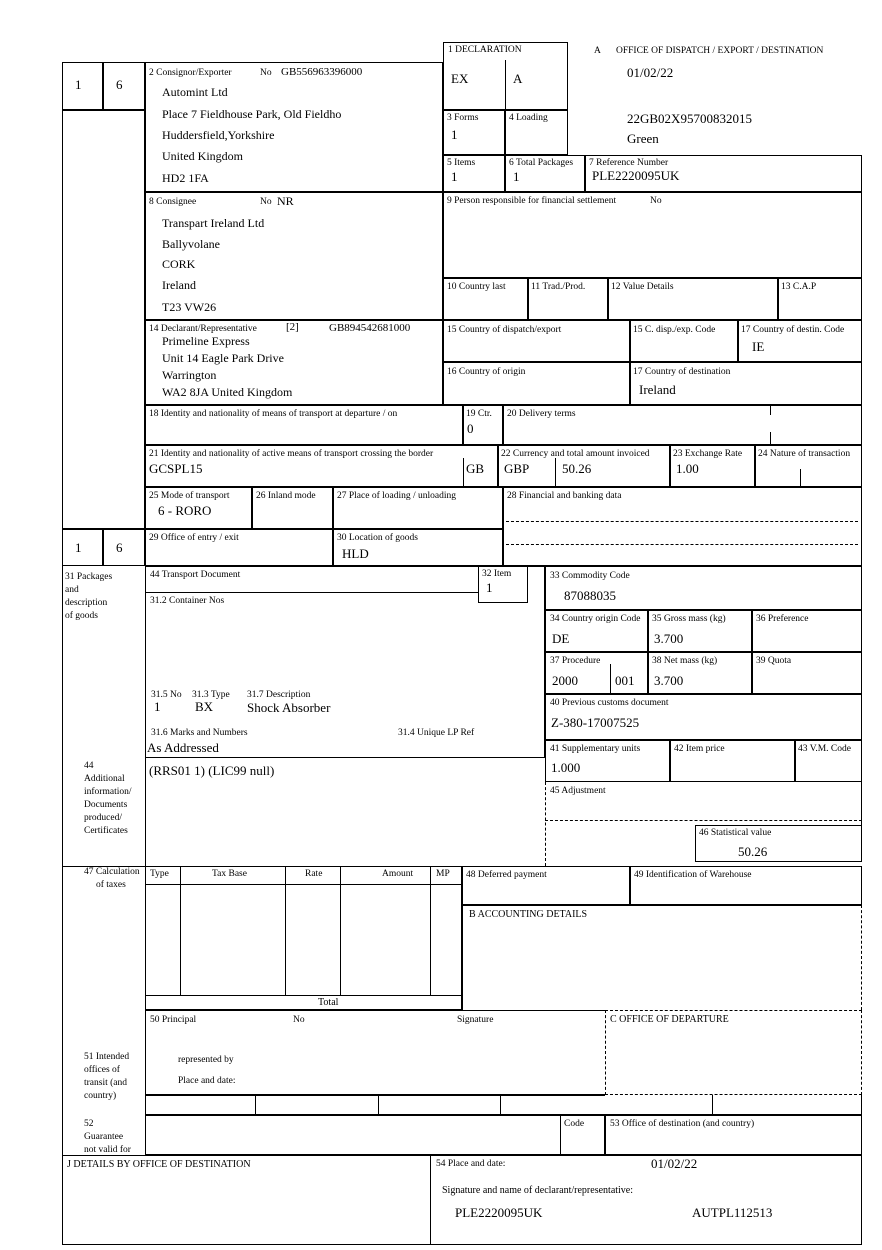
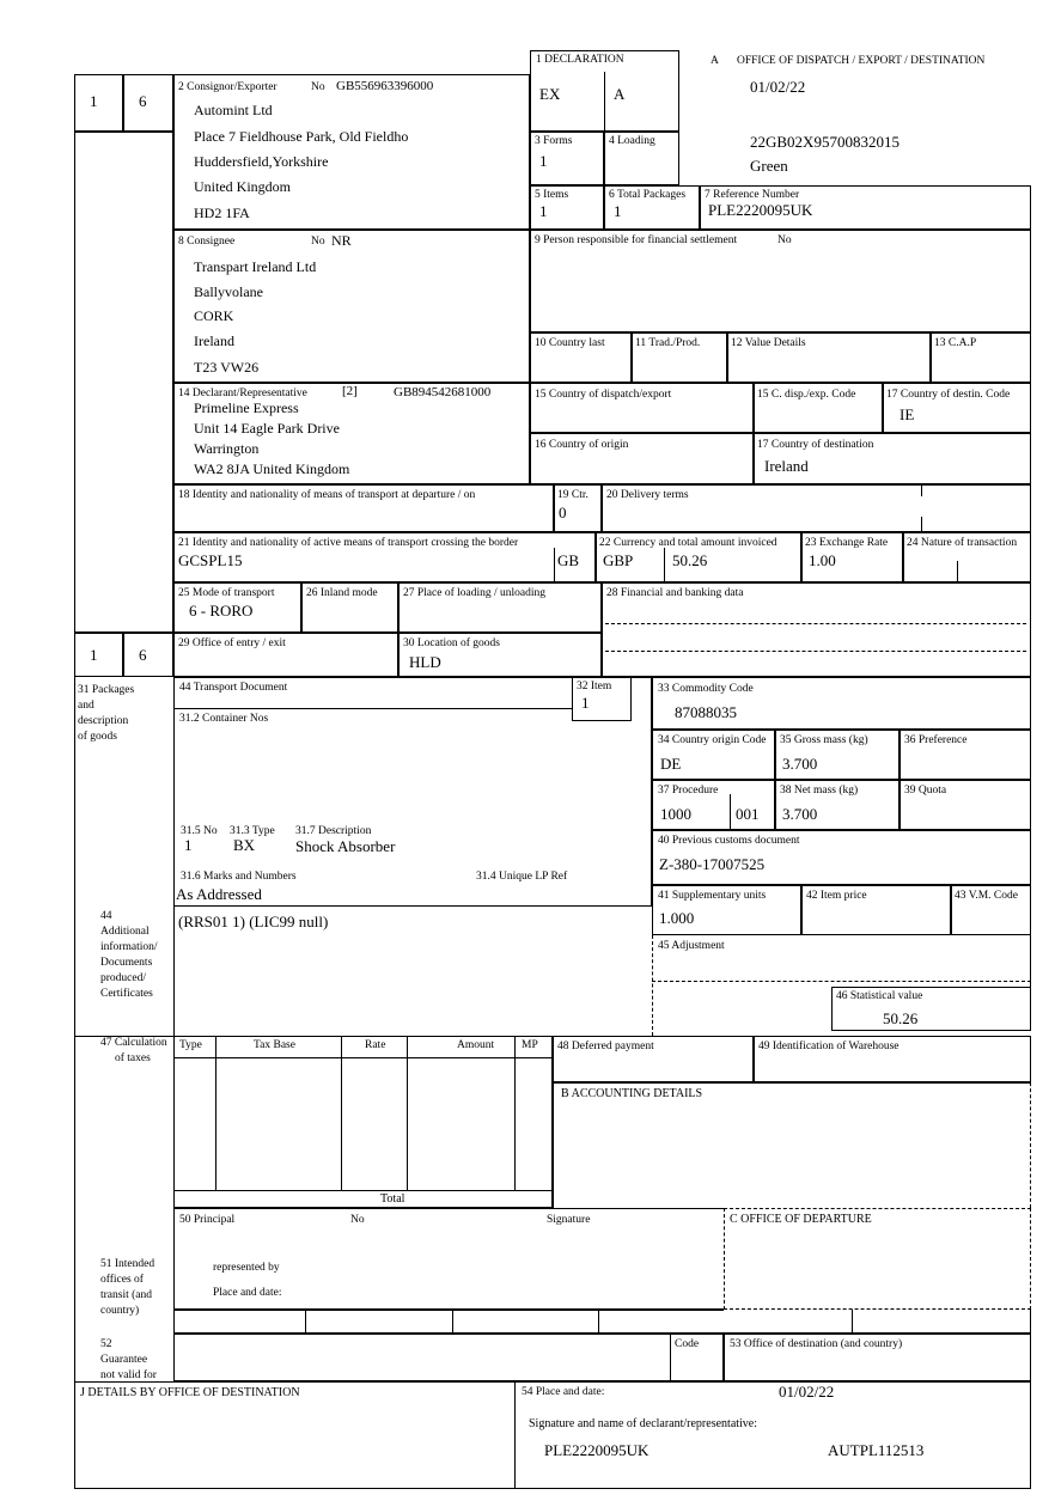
  1
  6
  1
  6
  1 DECLARATION
  EX
  A
  A
  OFFICE OF DISPATCH / EXPORT / DESTINATION
  01/02/22
  22GB02X95700832015
  Green
  2 Consignor/Exporter
  No
  GB556963396000
  Automint Ltd
  Place 7 Fieldhouse Park, Old Fieldho
  Huddersfield,Yorkshire
  United Kingdom
  HD2 1FA
  3 Forms
  1
  4 Loading
  5 Items
  1
  6 Total Packages
  1
  7 Reference Number
  PLE2220095UK
  8 Consignee
  No
  NR
  Transpart Ireland Ltd
  Ballyvolane
  CORK
  Ireland
  T23 VW26
  9 Person responsible for financial settlement
  No
  10 Country last
  11 Trad./Prod.
  12 Value Details
  13 C.A.P
  14 Declarant/Representative
  [2]
  GB894542681000
  Primeline Express
  Unit 14 Eagle Park Drive
  Warrington
  WA2 8JA United Kingdom
  15 Country of dispatch/export
  15 C. disp./exp. Code
  17 Country of destin. Code
  IE
  16 Country of origin
  17 Country of destination
  Ireland
  18 Identity and nationality of means of transport at departure / on
  19 Ctr.
  0
  20 Delivery terms
  21 Identity and nationality of active means of transport crossing the border
  GCSPL15
  GB
  22 Currency and total amount invoiced
  GBP
  50.26
  23 Exchange Rate
  1.00
  24 Nature of transaction
  25 Mode of transport
  6 - RORO
  26 Inland mode
  27 Place of loading / unloading
  28 Financial and banking data
  29 Office of entry / exit
  30 Location of goods
  HLD
  31 Packages
  and
  description
  of goods
  44 Transport Document
  31.2 Container Nos
  32 Item
  1
  31.5 No
  1
  31.3 Type
  BX
  31.7 Description
  Shock Absorber
  31.6 Marks and Numbers
  31.4 Unique LP Ref
  As Addressed
  33 Commodity Code
  87088035
  34 Country origin Code
  DE
  35 Gross mass (kg)
  3.700
  36 Preference
  37 Procedure
- 2000
+ 1000
  001
  38 Net mass (kg)
  3.700
  39 Quota
  40 Previous customs document
  Z-380-17007525
  41 Supplementary units
  1.000
  42 Item price
  43 V.M. Code
  44
  Additional
  information/
  Documents
  produced/
  Certificates
  (RRS01 1) (LIC99 null)
  45 Adjustment
  46 Statistical value
  50.26
  47 Calculation
  of taxes
  Type
  Tax Base
  Rate
  Amount
  MP
  Total
  48 Deferred payment
  49 Identification of Warehouse
  B ACCOUNTING DETAILS
  50 Principal
  No
  Signature
  represented by
  Place and date:
  C OFFICE OF DEPARTURE
  51 Intended
  offices of
  transit (and
  country)
  52
  Guarantee
  not valid for
  Code
  53 Office of destination (and country)
  J DETAILS BY OFFICE OF DESTINATION
  54 Place and date:
  01/02/22
  Signature and name of declarant/representative:
  PLE2220095UK
  AUTPL112513
